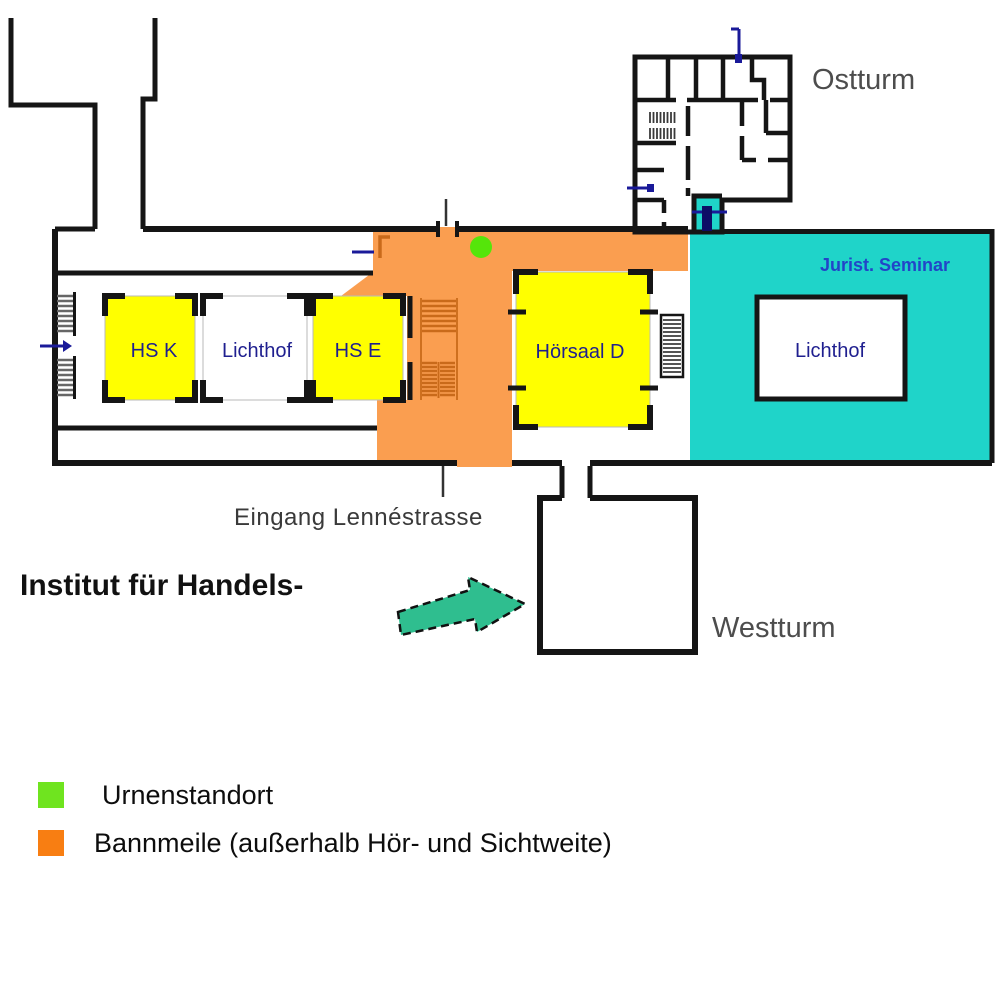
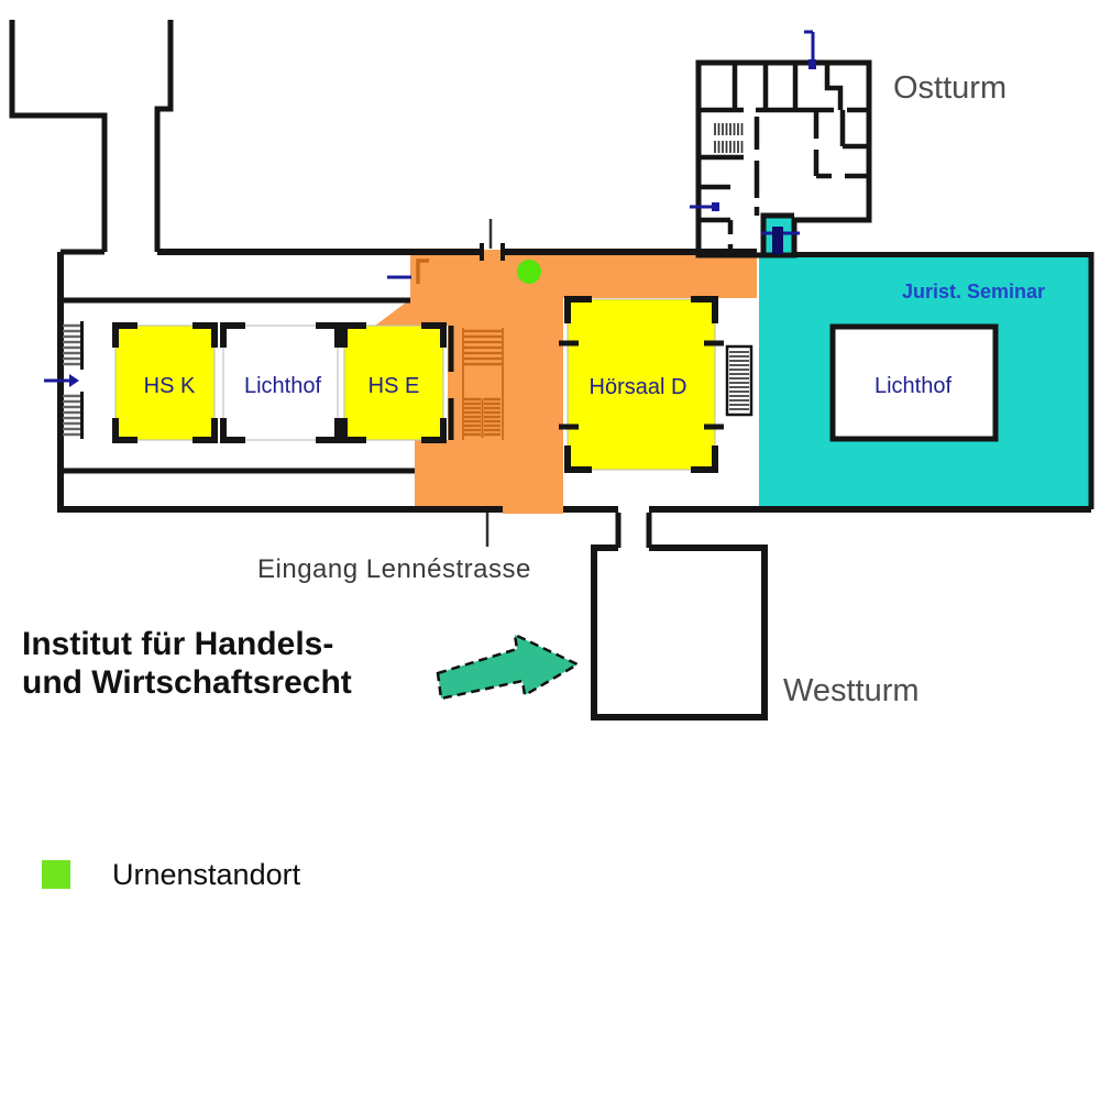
  Ostturm
  Jurist. Seminar
  HS K
  Lichthof
  HS E
  Hörsaal D
  Lichthof
  Eingang Lennéstrasse
  Institut für Handels-
+ und Wirtschaftsrecht
  Westturm
  Urnenstandort
- Bannmeile (außerhalb Hör- und Sichtweite)
